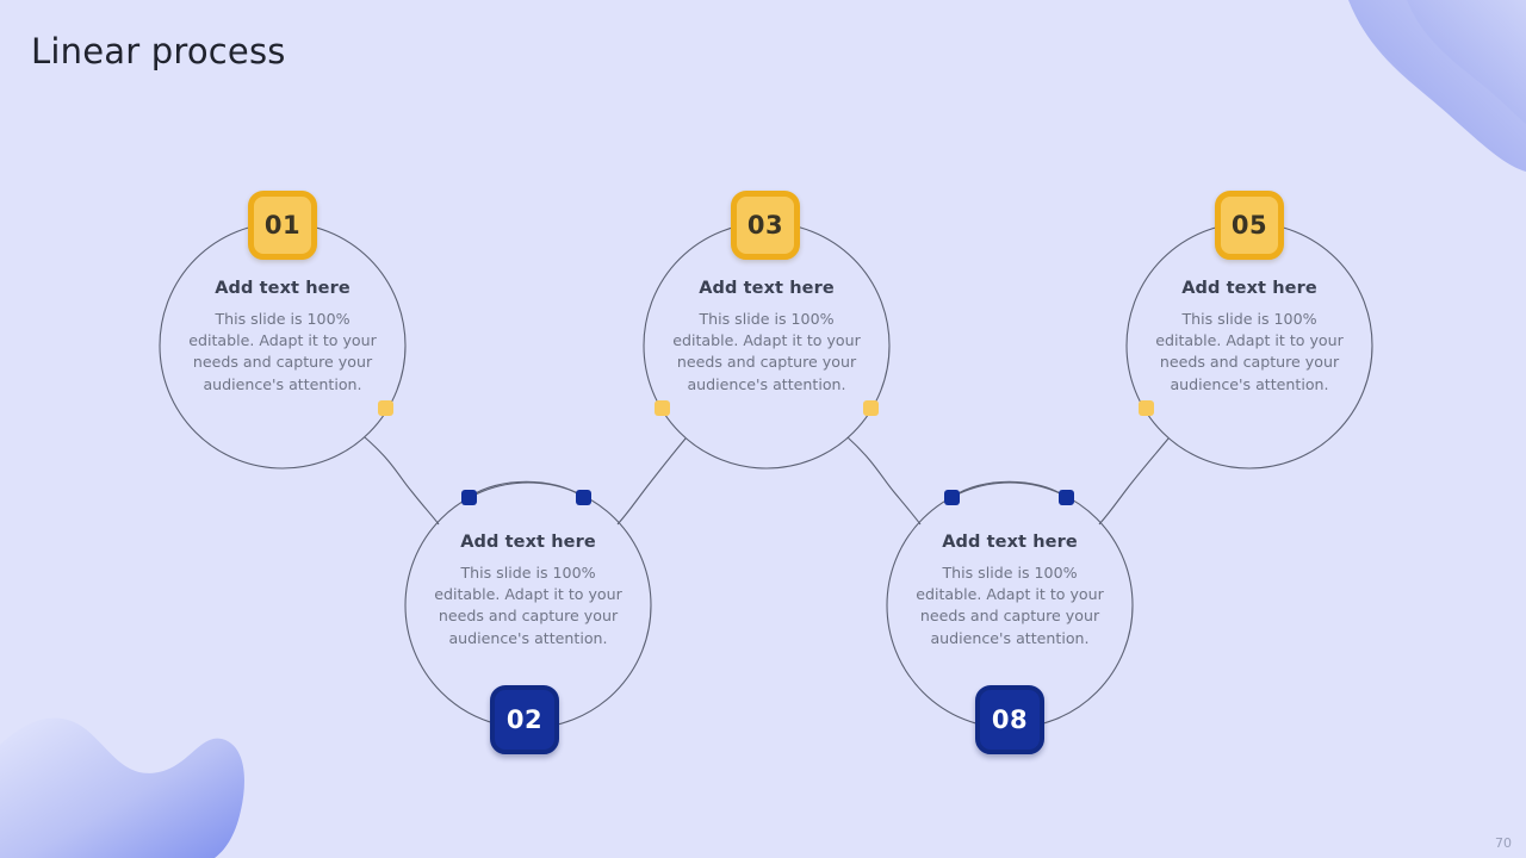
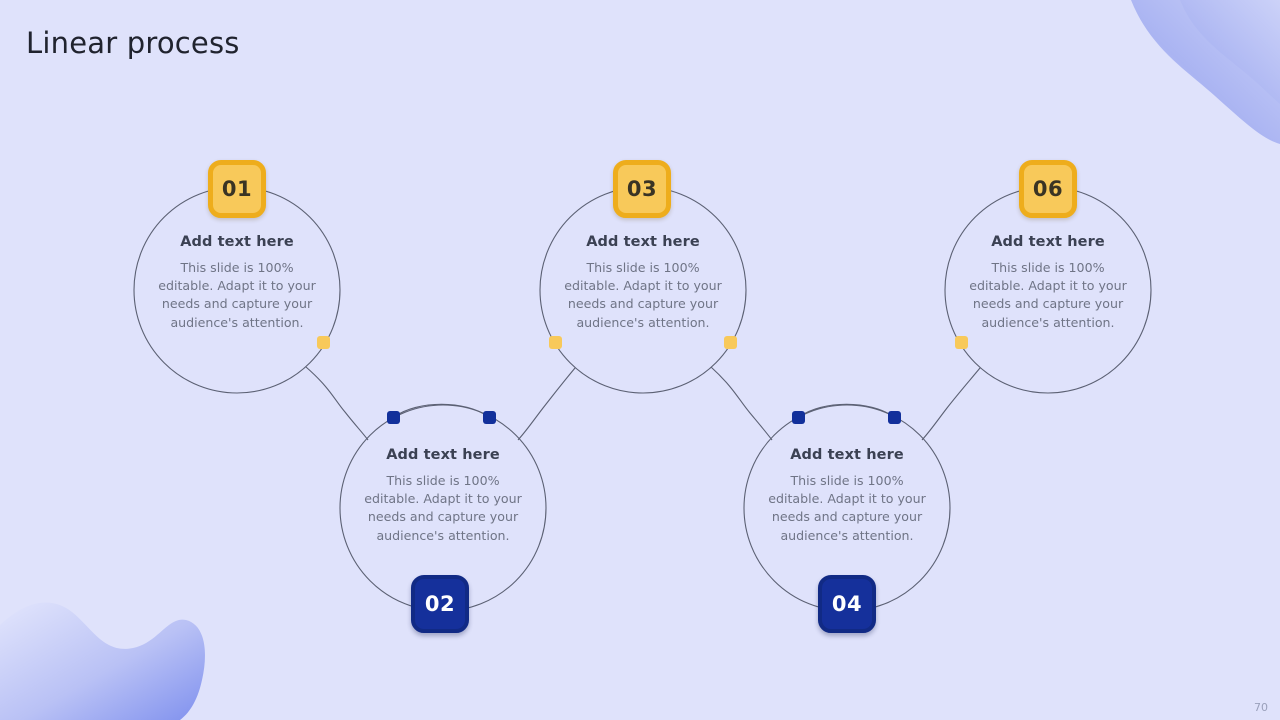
  Linear process
  Add text here
  This slide is 100% editable. Adapt it to your needs and capture your audience's attention.
  01
  Add text here
  This slide is 100% editable. Adapt it to your needs and capture your audience's attention.
  02
  Add text here
  This slide is 100% editable. Adapt it to your needs and capture your audience's attention.
  03
  Add text here
  This slide is 100% editable. Adapt it to your needs and capture your audience's attention.
- 08
+ 04
  Add text here
  This slide is 100% editable. Adapt it to your needs and capture your audience's attention.
- 05
+ 06
  70
